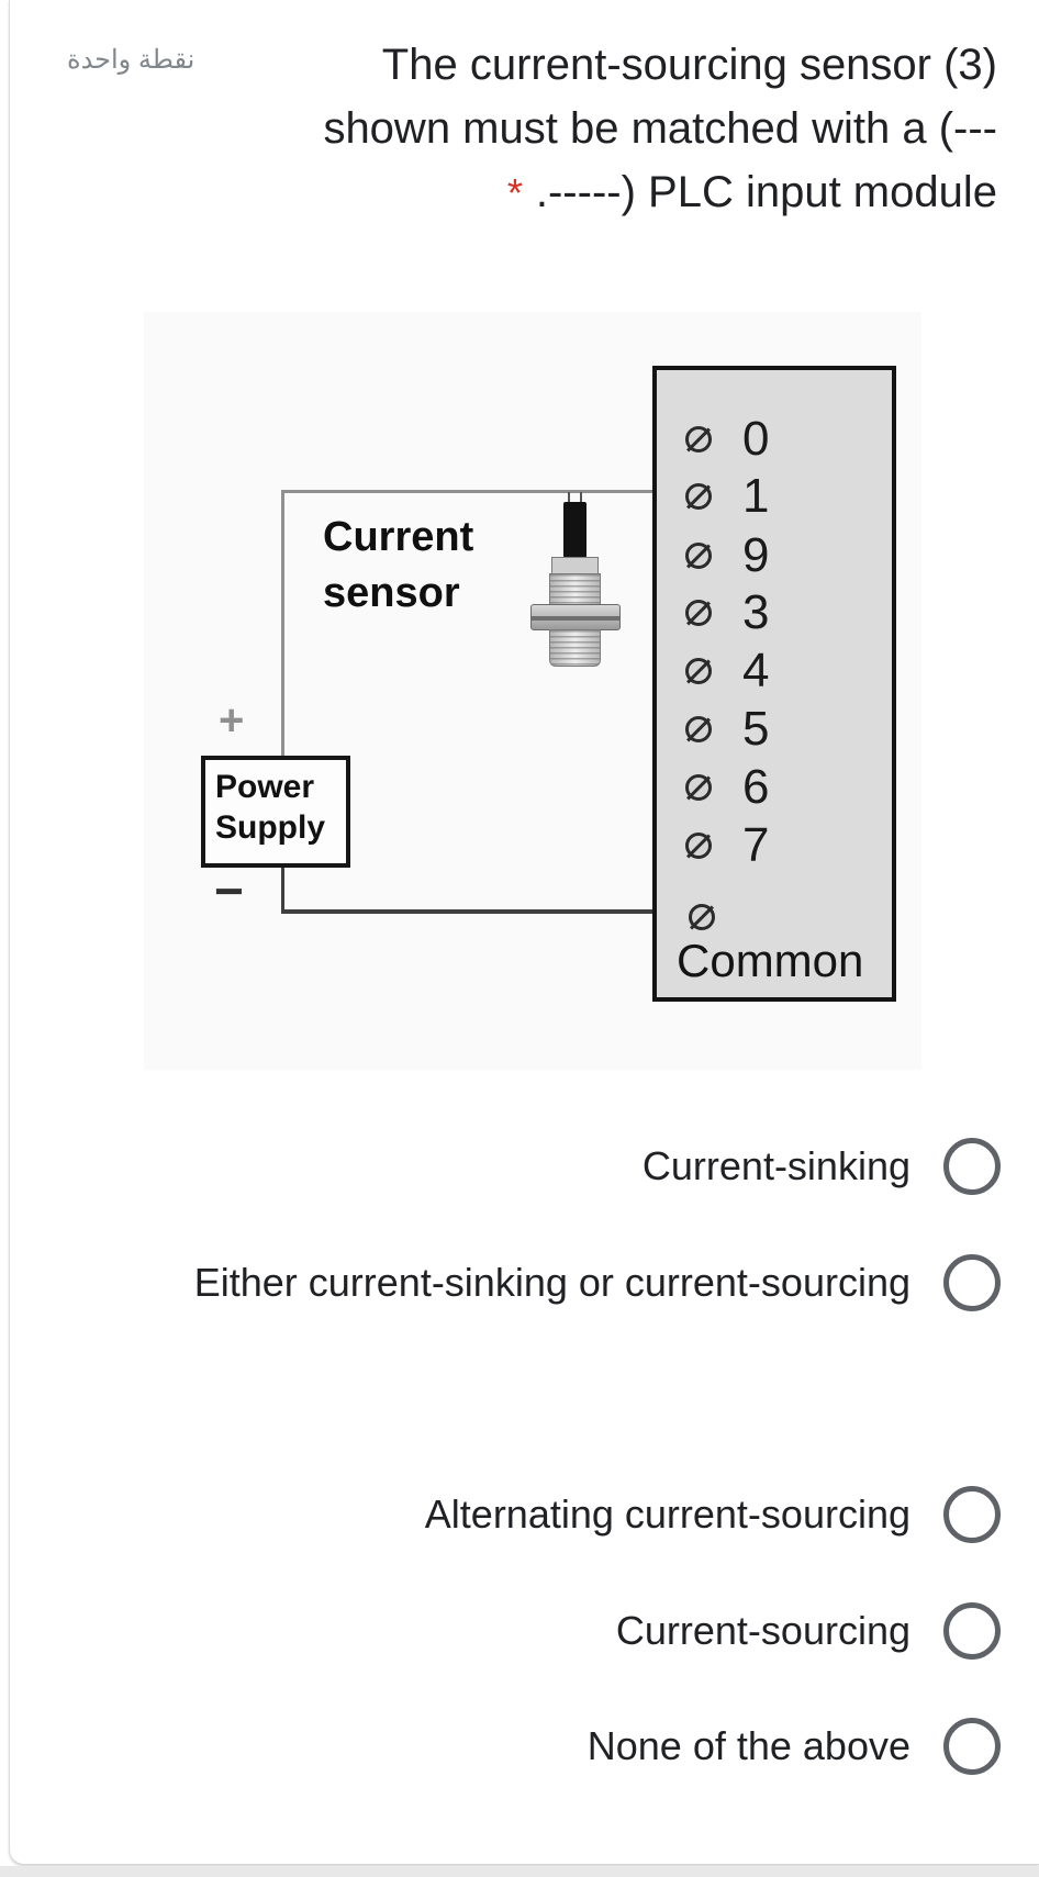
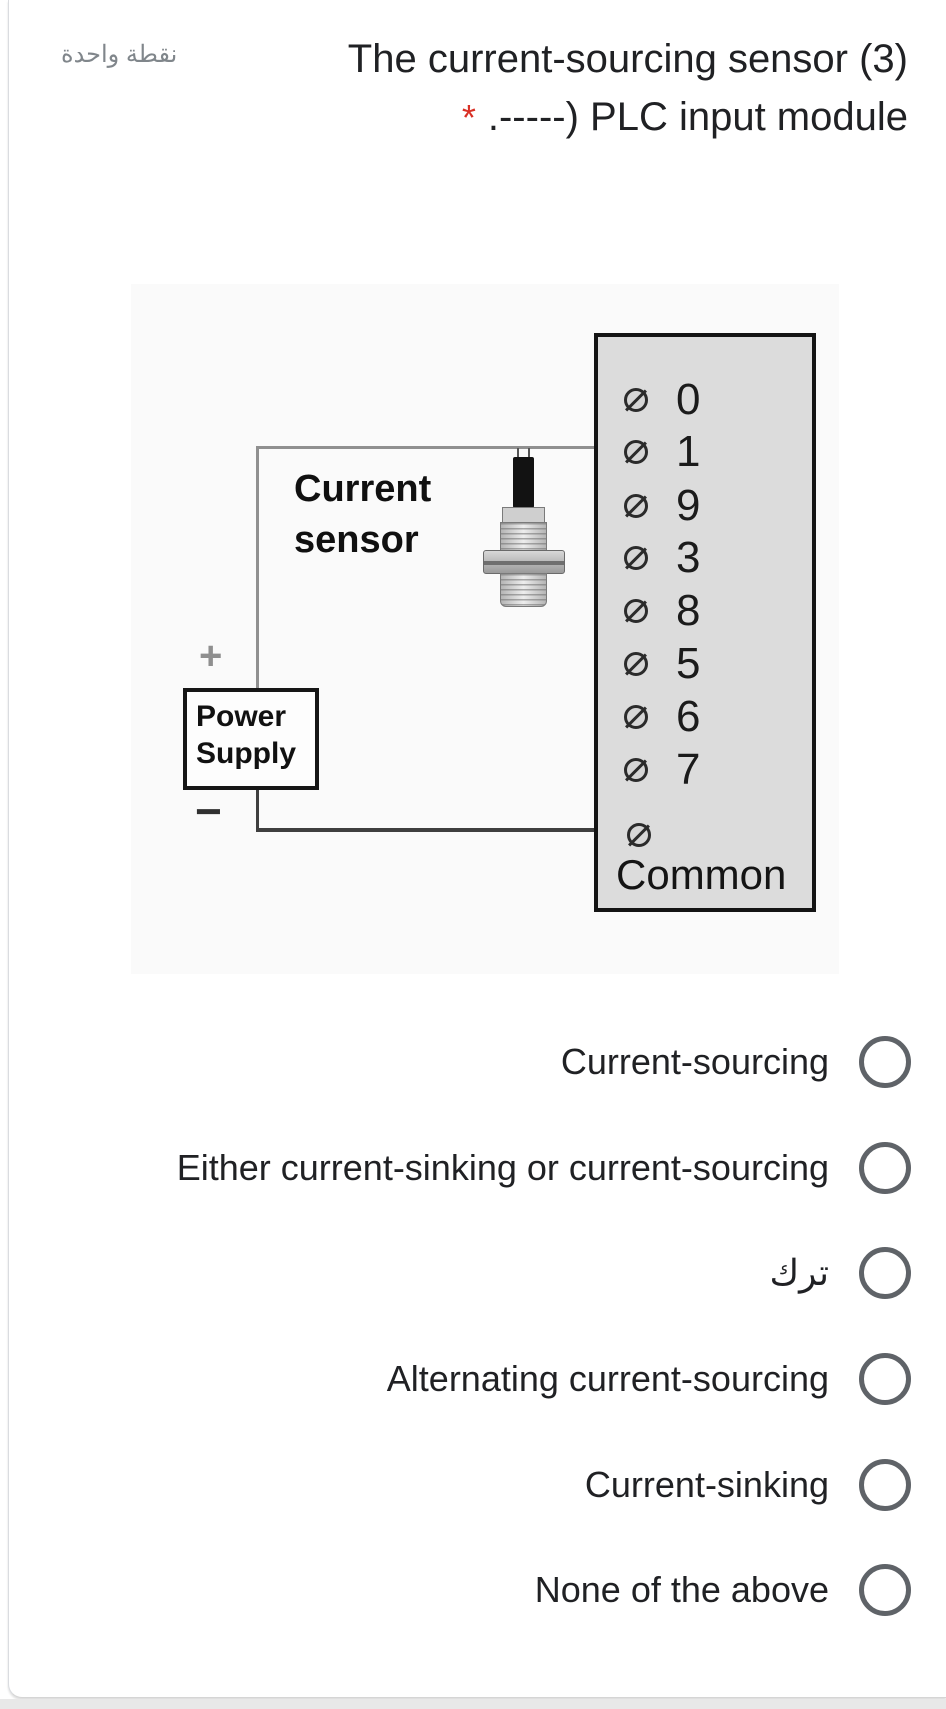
  نقطة واحدة
  The current-sourcing sensor (3)
- shown must be matched with a (---
  * .-----) PLC input module
  +
  Power
  Supply
  −
  Current
  sensor
  0
  1
  9
  3
- 4
+ 8
  5
  6
  7
  Common
- Current-sinking
+ Current-sourcing
  Either current-sinking or current-sourcing
+ ترك
  Alternating current-sourcing
- Current-sourcing
+ Current-sinking
  None of the above
